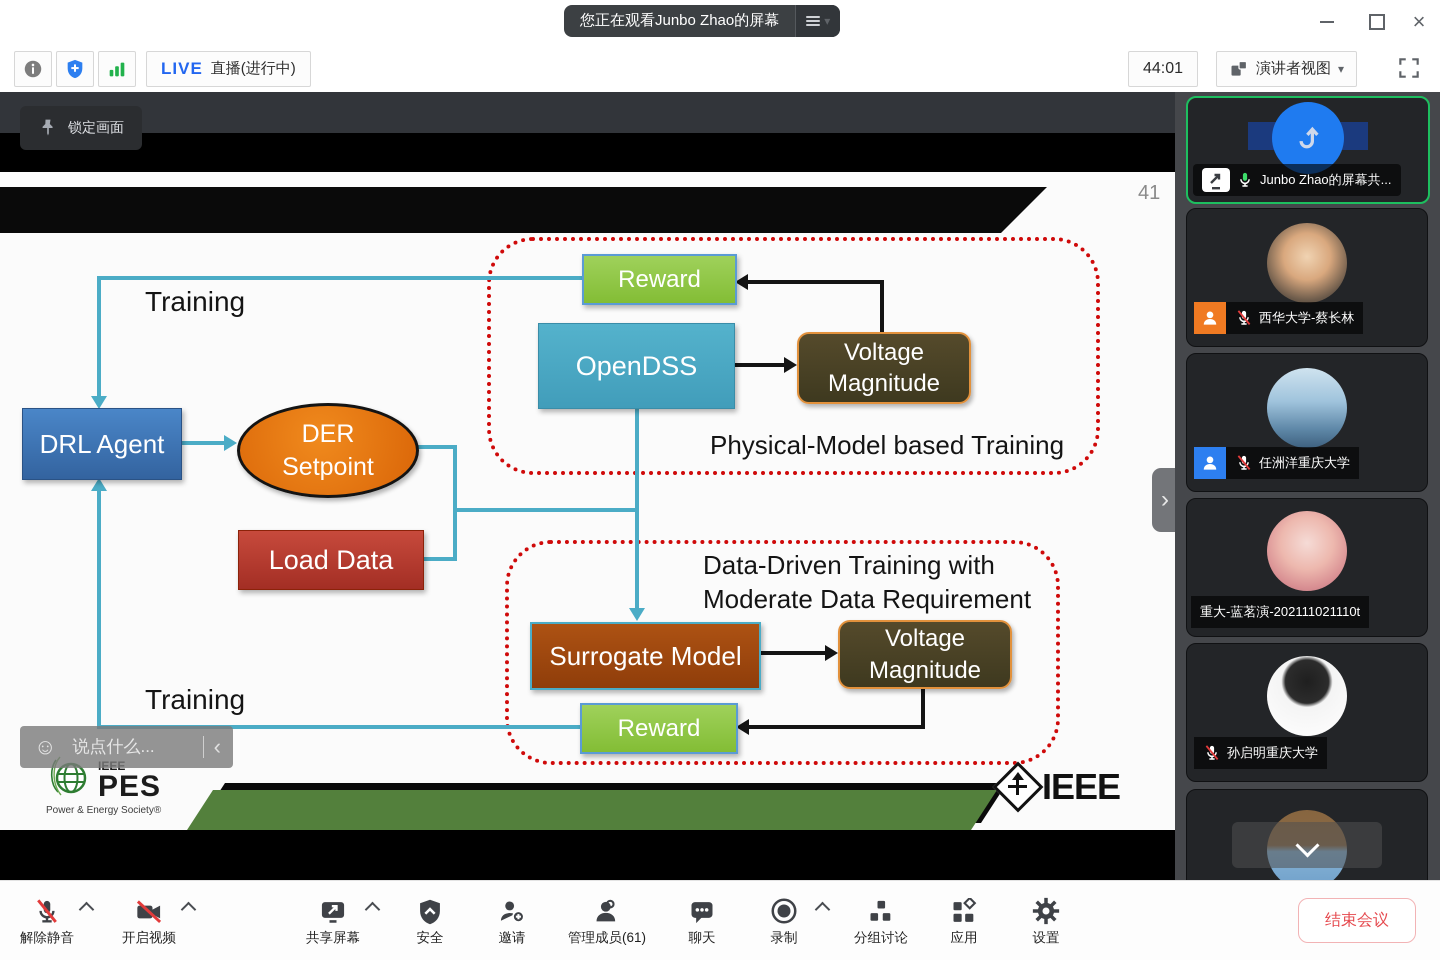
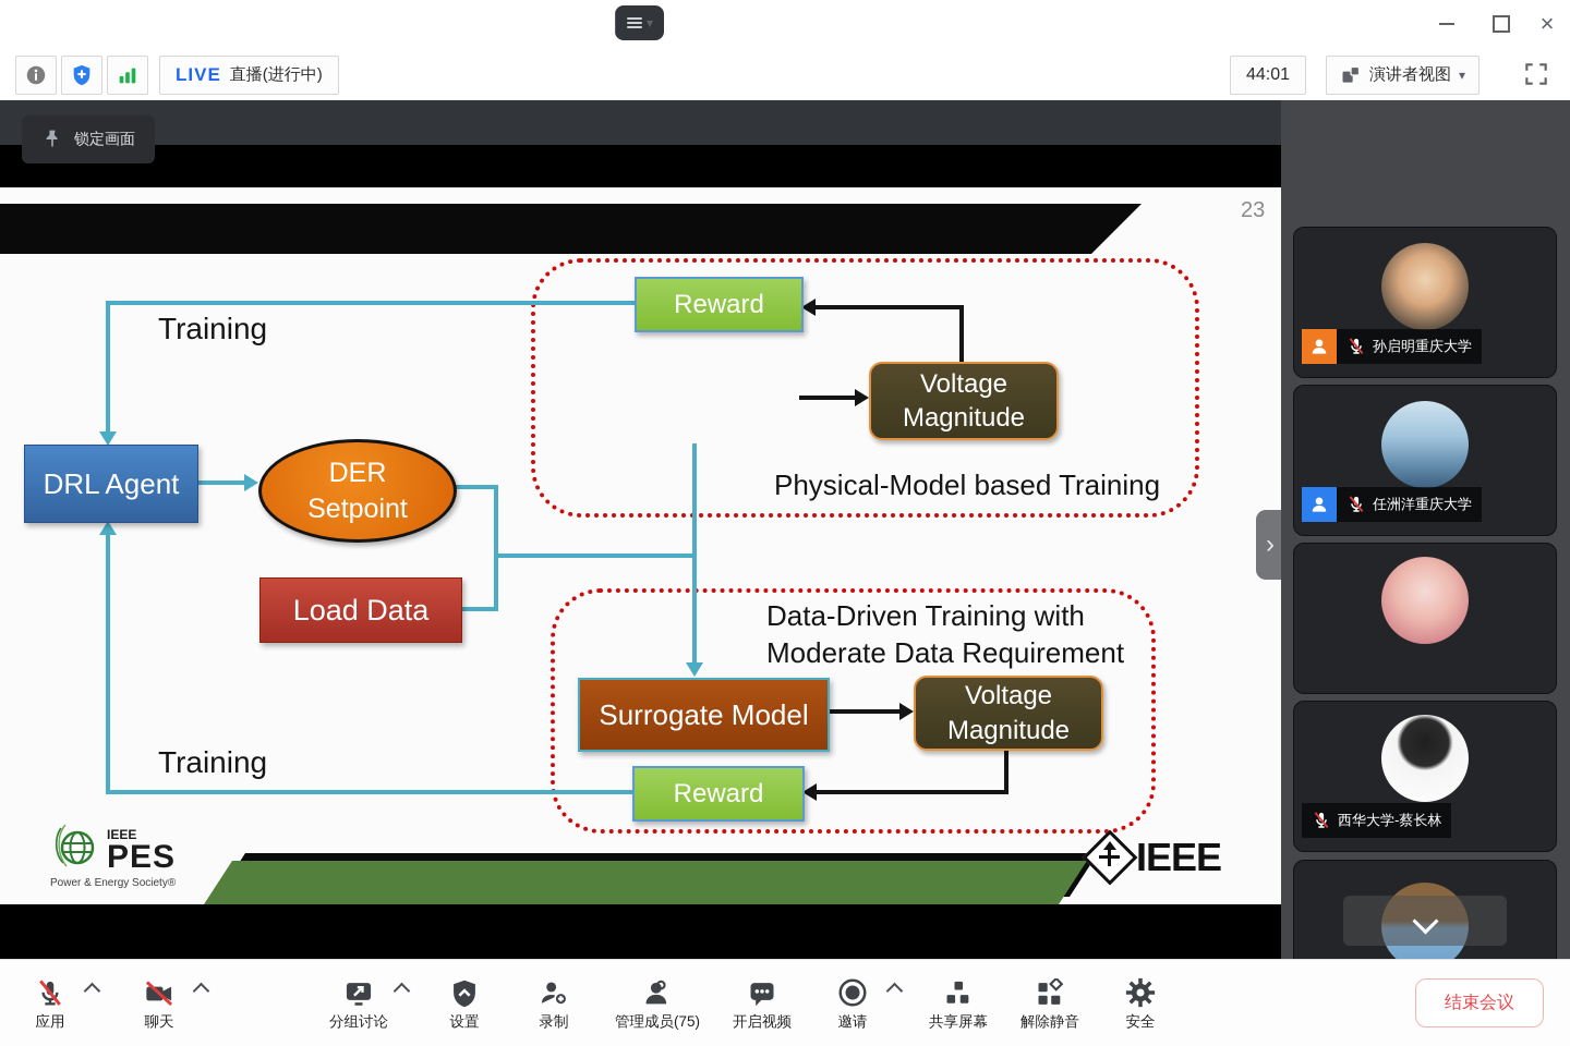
- 您正在观看Junbo Zhao的屏幕
  ▾
  ×
  LIVE
  直播(进行中)
  44:01
  演讲者视图
  ▾
  锁定画面
- 41
+ 23
  Reward
- OpenDSS
  Voltage
  Magnitude
  DRL Agent
  DER
  Setpoint
  Load Data
  Surrogate Model
  Voltage
  Magnitude
  Reward
  Training
  Training
  Physical-Model based Training
  Data-Driven Training with
  Moderate Data Requirement
  IEEE
  PES
  Power & Energy Society®
  IEEE
- ☺
- 说点什么...
- ‹
  ›
- Junbo Zhao的屏幕共...
- 西华大学-蔡长林
+ 孙启明重庆大学
  任洲洋重庆大学
- 重大-蓝茗演-202111021110t
- 孙启明重庆大学
+ 西华大学-蔡长林
- 解除静音
+ 应用
- 开启视频
+ 聊天
- 共享屏幕
+ 分组讨论
- 安全
+ 设置
- 邀请
+ 录制
- 管理成员(61)
+ 管理成员(75)
- 聊天
+ 开启视频
- 录制
+ 邀请
- 分组讨论
+ 共享屏幕
- 应用
+ 解除静音
- 设置
+ 安全
  结束会议
